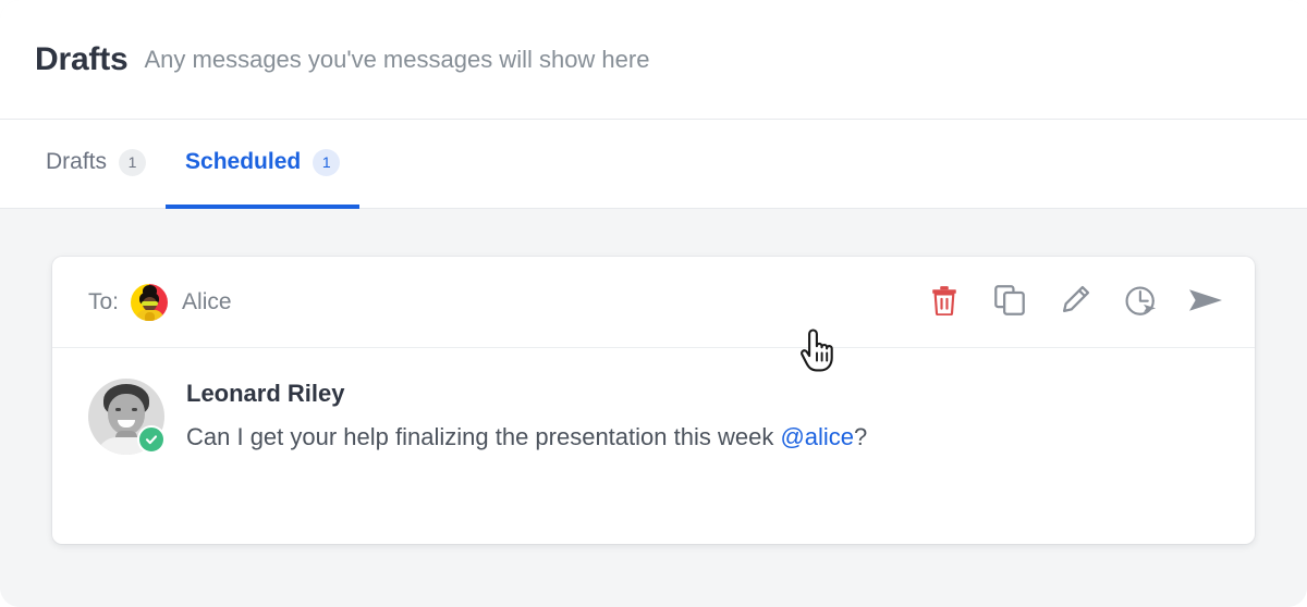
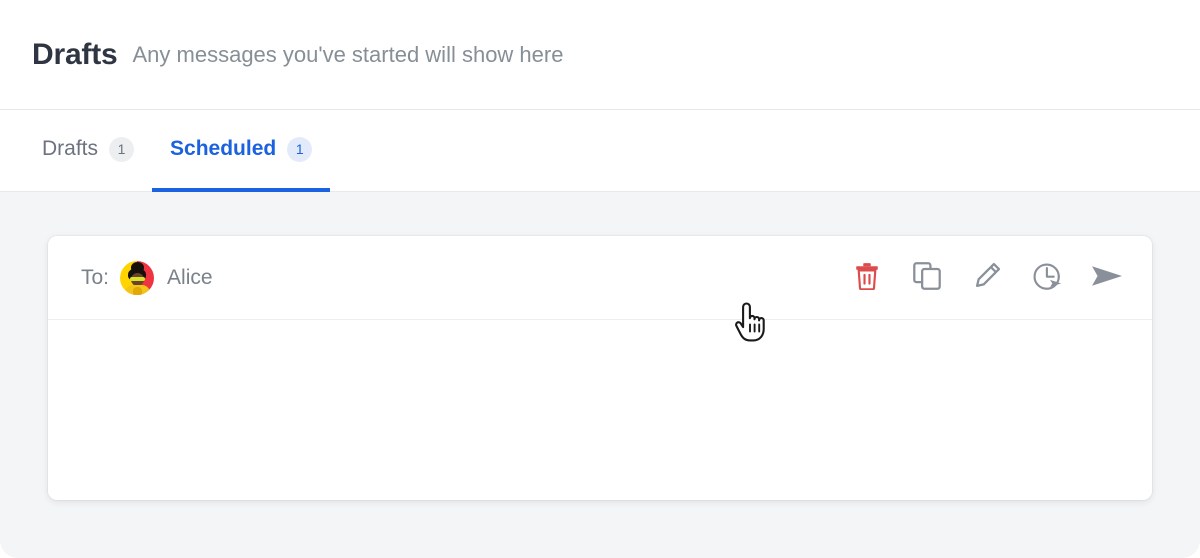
  Drafts
- Any messages you've messages will show here
+ Any messages you've started will show here
  Drafts
  1
  Scheduled
  1
  To:
  Alice
- Leonard Riley
- Can I get your help finalizing the presentation this week @alice?
